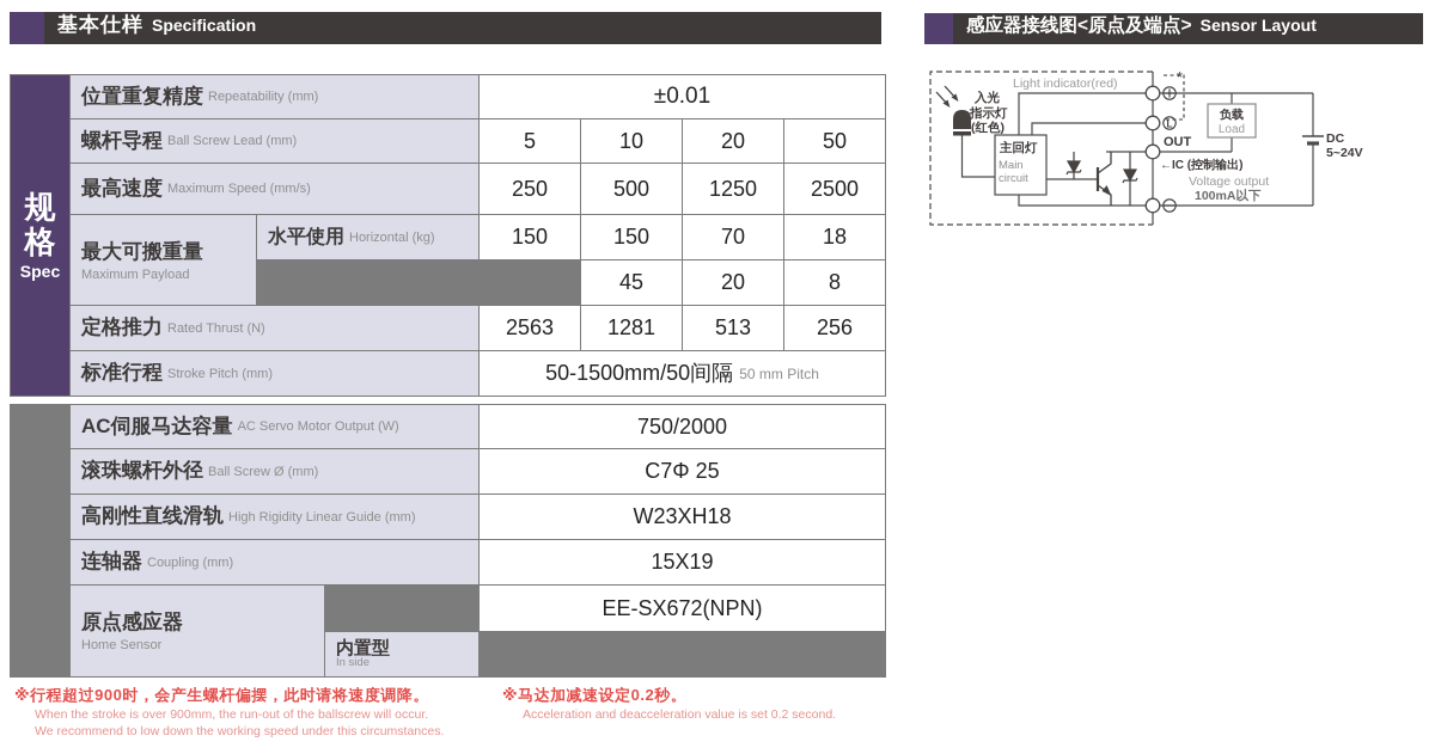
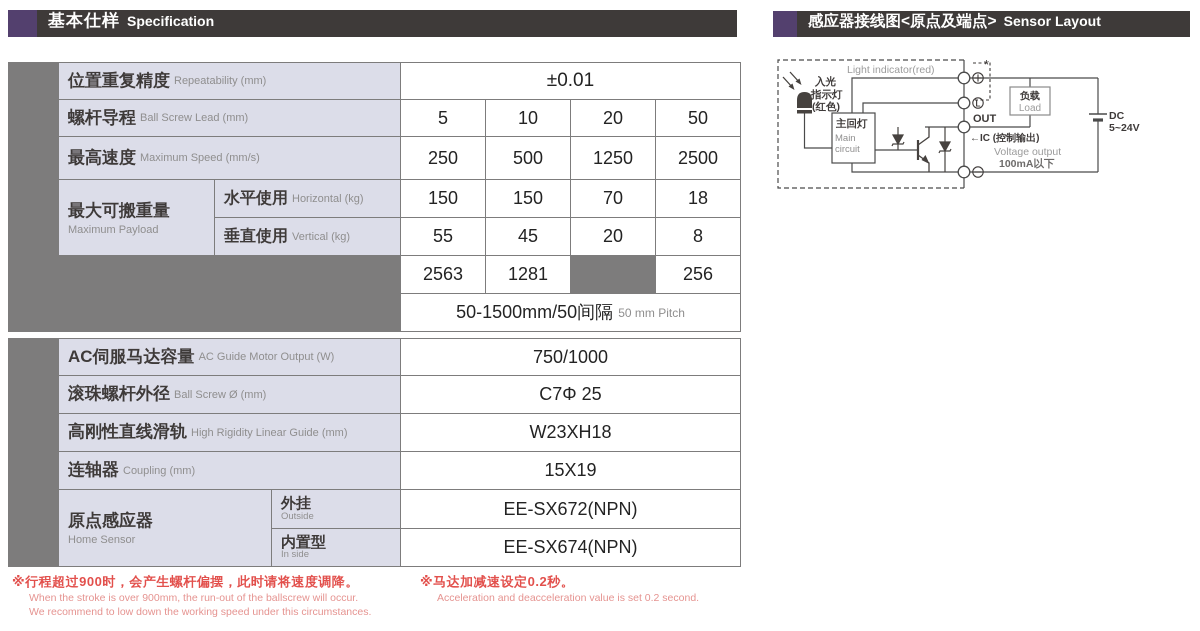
  基本仕样
  Specification
  感应器接线图<原点及端点>
  Sensor Layout
- 规格
- Spec
  位置重复精度
  Repeatability (mm)
  ±0.01
  螺杆导程
  Ball Screw Lead (mm)
  5
  10
  20
  50
  最高速度
  Maximum Speed (mm/s)
  250
  500
  1250
  2500
  最大可搬重量
  Maximum Payload
  水平使用
  Horizontal (kg)
  150
  150
  70
  18
+ 垂直使用
+ Vertical (kg)
+ 55
  45
  20
  8
- 定格推力
- Rated Thrust (N)
  2563
  1281
- 513
  256
- 标准行程
- Stroke Pitch (mm)
  50-1500mm/50间隔
  50 mm Pitch
  AC伺服马达容量
- AC Servo Motor Output (W)
+ AC Guide Motor Output (W)
- 750/2000
+ 750/1000
  滚珠螺杆外径
  Ball Screw Ø (mm)
  C7Φ 25
  高刚性直线滑轨
  High Rigidity Linear Guide (mm)
  W23XH18
  连轴器
  Coupling (mm)
  15X19
  原点感应器
  Home Sensor
+ 外挂
+ Outside
  EE-SX672(NPN)
  内置型
  In side
+ EE-SX674(NPN)
  ※行程超过900时，会产生螺杆偏摆，此时请将速度调降。
  When the stroke is over 900mm, the run-out of the ballscrew will occur.
  We recommend to low down the working speed under this circumstances.
  ※马达加减速设定0.2秒。
  Acceleration and deacceleration value is set 0.2 second.
  Light indicator(red)
  入光
  指示灯
  (红色)
  主回灯
  Main
  circuit
  负载
  Load
  OUT
  ←IC (控制输出)
  Voltage output
  100mA以下
  DC
  5~24V
  *
  L
